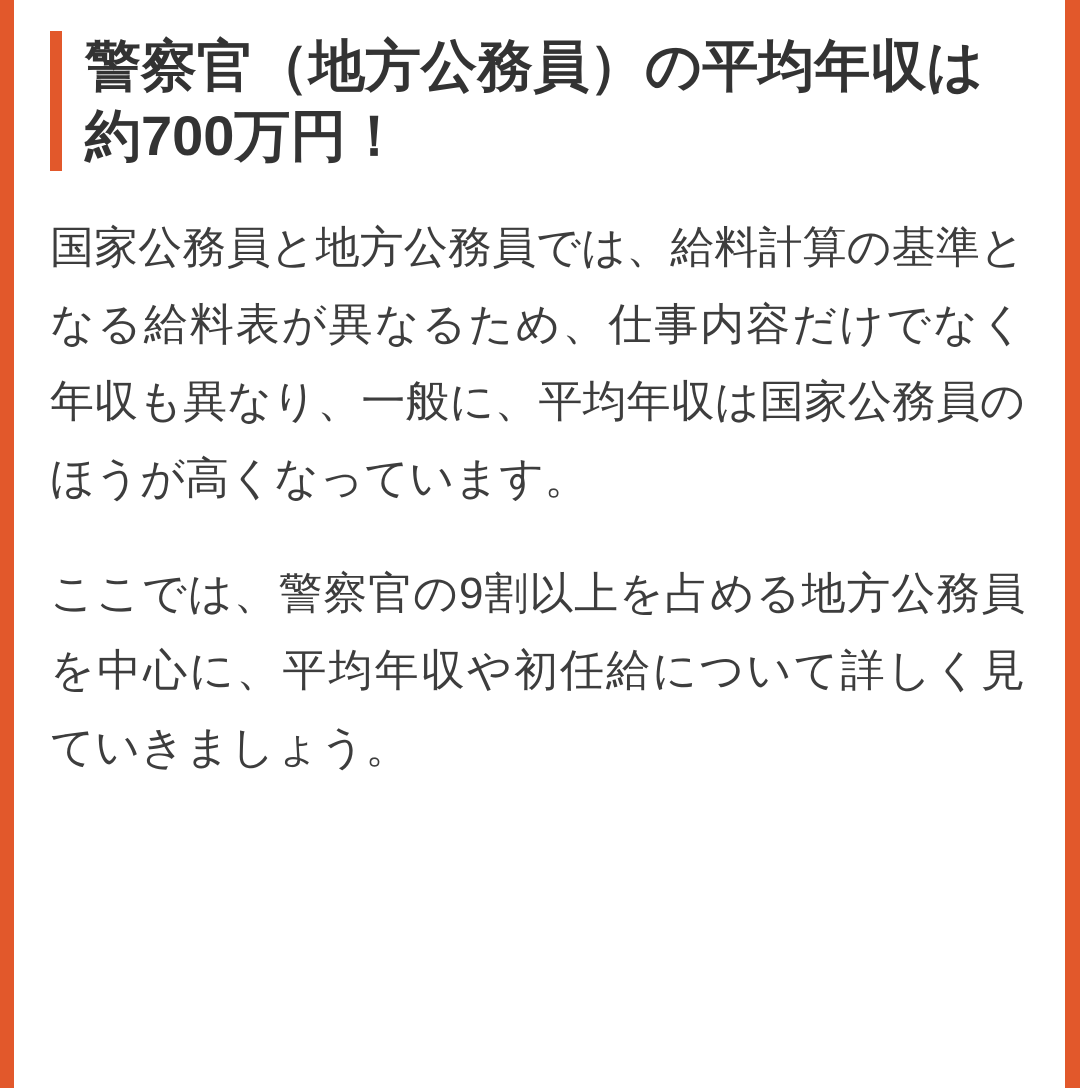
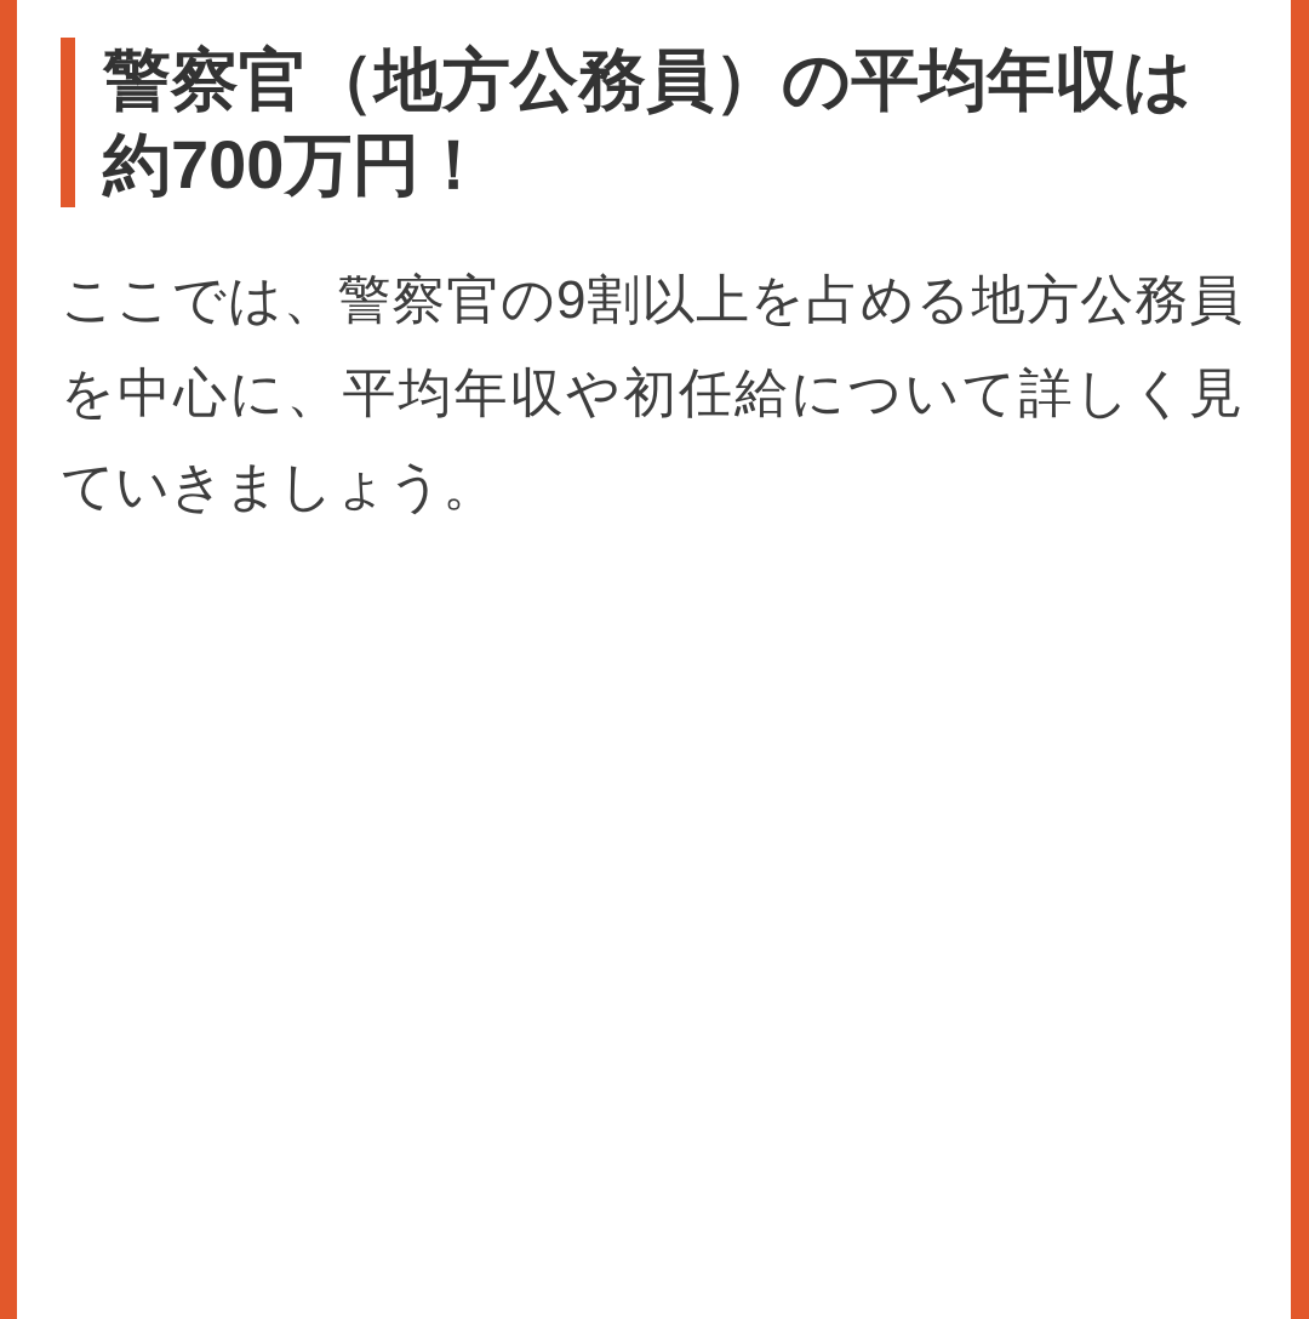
  警察官（地方公務員）の平均年収は約700万円！
- 国家公務員と地方公務員では、給料計算の基準となる給料表が異なるため、仕事内容だけでなく年収も異なり、一般に、平均年収は国家公務員のほうが高くなっています。
  ここでは、警察官の9割以上を占める地方公務員を中心に、平均年収や初任給について詳しく見ていきましょう。
